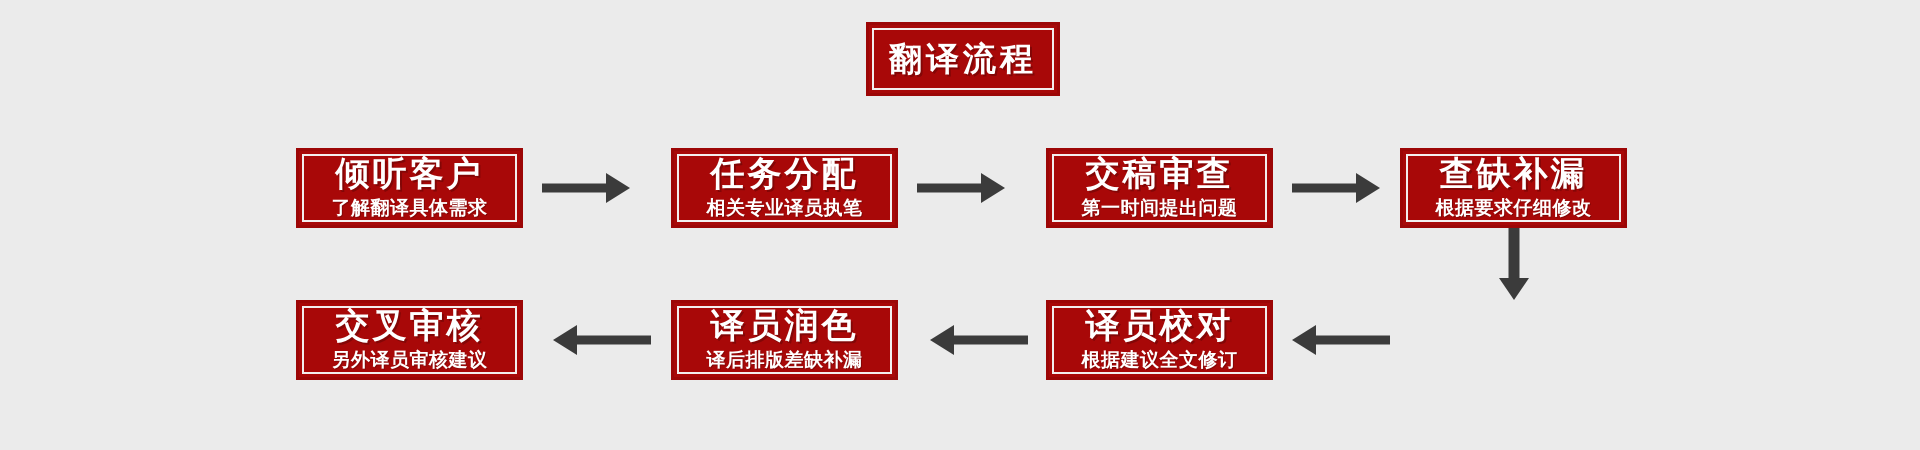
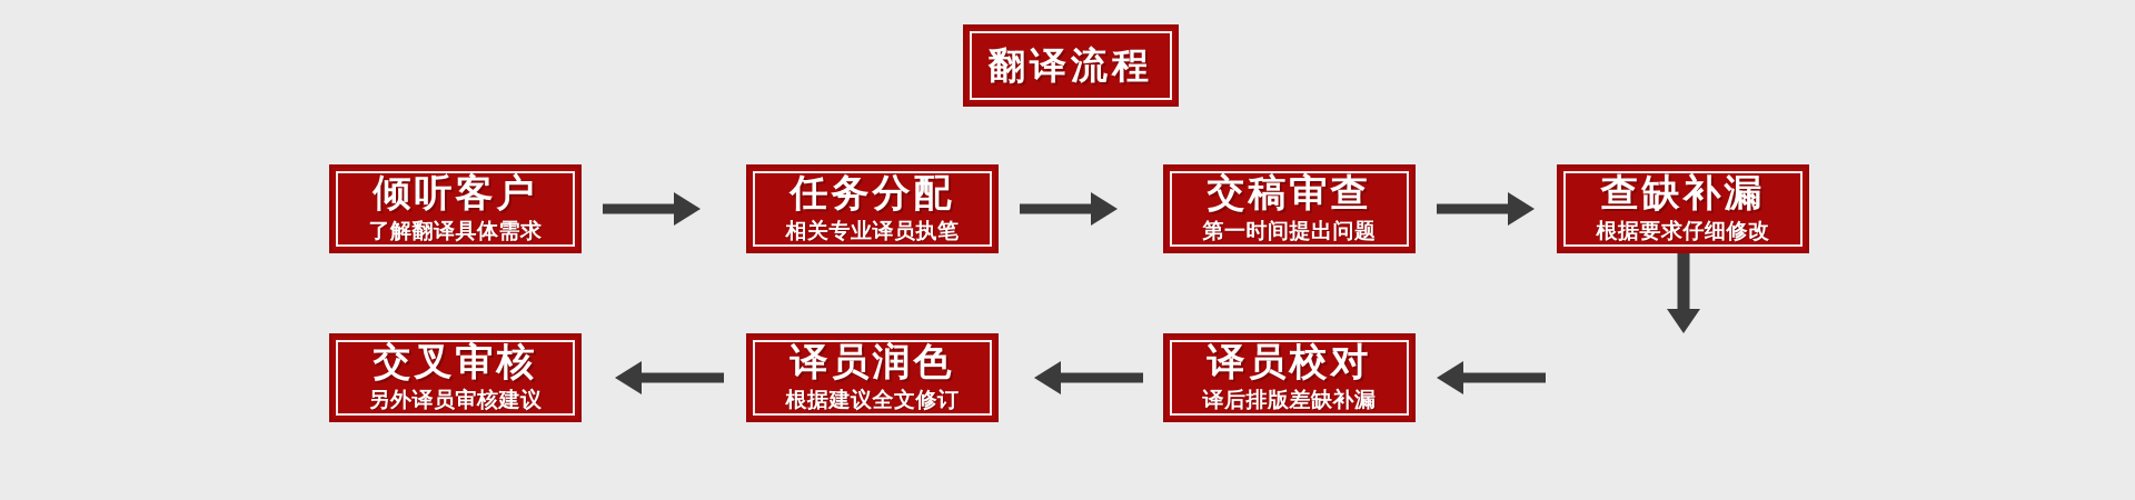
  翻译流程
  倾听客户
  了解翻译具体需求
  任务分配
  相关专业译员执笔
  交稿审查
  第一时间提出问题
  查缺补漏
  根据要求仔细修改
  译员校对
- 根据建议全文修订
+ 译后排版差缺补漏
  译员润色
- 译后排版差缺补漏
+ 根据建议全文修订
  交叉审核
  另外译员审核建议
